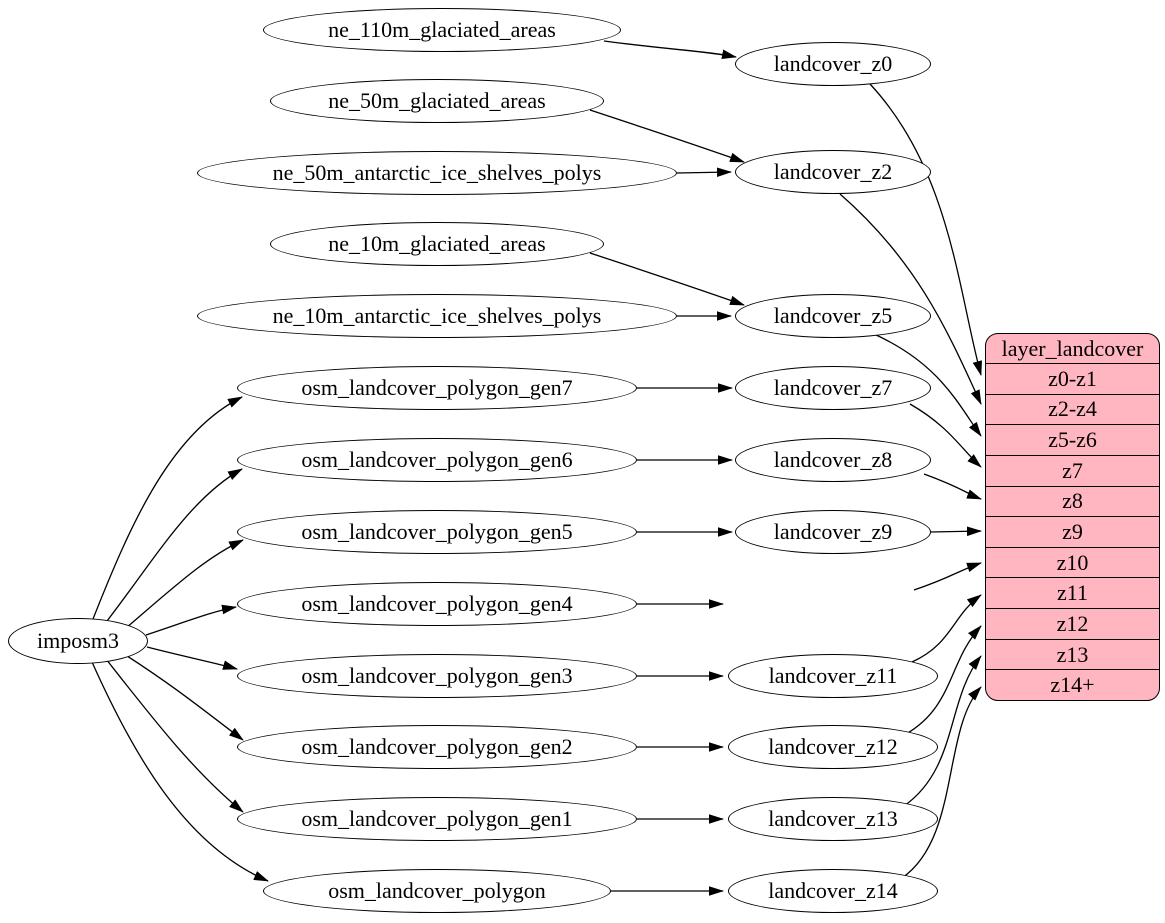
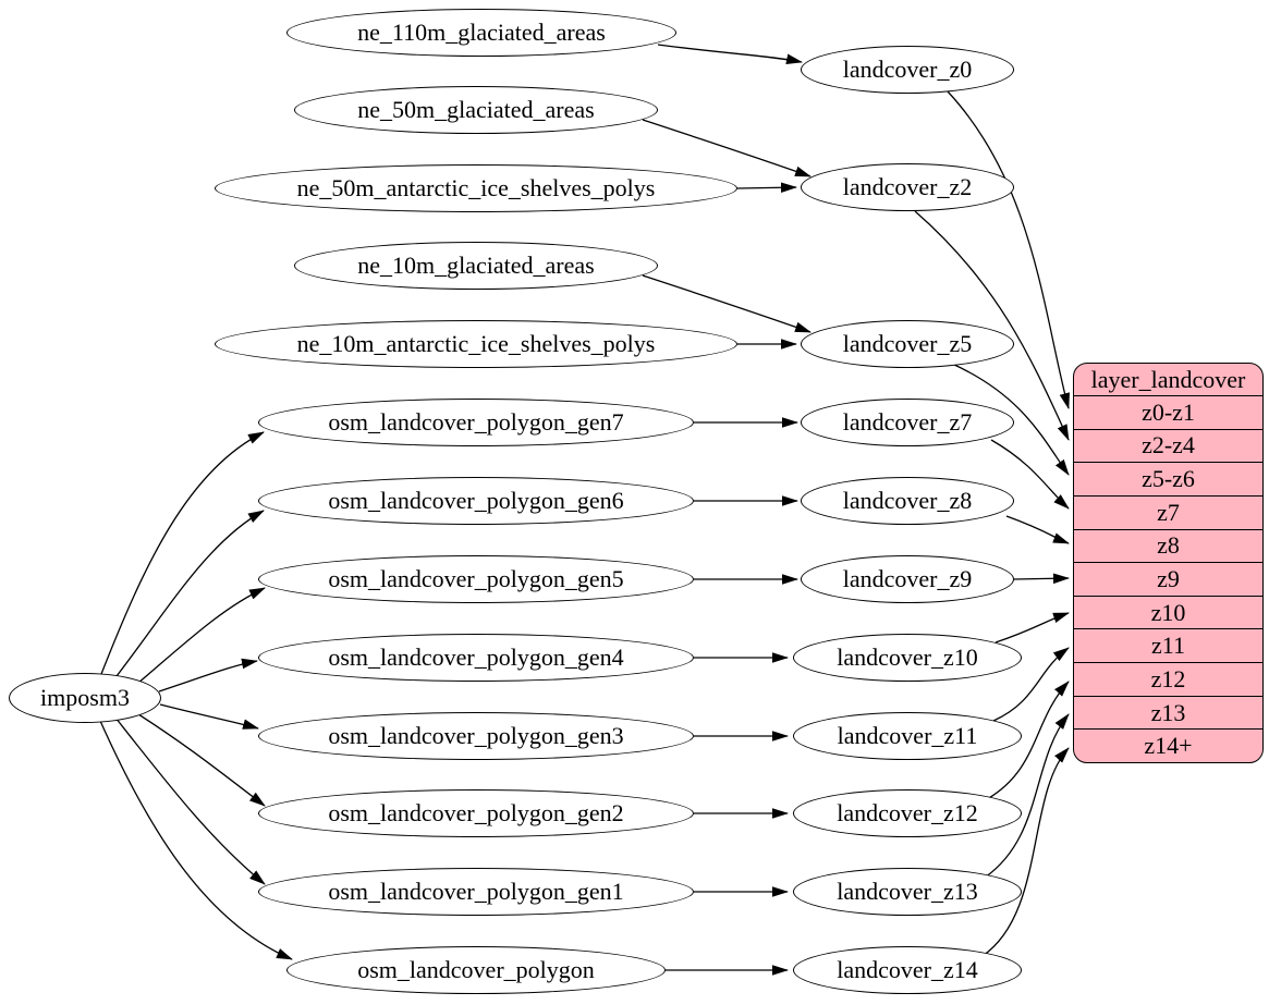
  imposm3
  ne_110m_glaciated_areas
  ne_50m_glaciated_areas
  ne_50m_antarctic_ice_shelves_polys
  ne_10m_glaciated_areas
  ne_10m_antarctic_ice_shelves_polys
  osm_landcover_polygon_gen7
  osm_landcover_polygon_gen6
  osm_landcover_polygon_gen5
  osm_landcover_polygon_gen4
  osm_landcover_polygon_gen3
  osm_landcover_polygon_gen2
  osm_landcover_polygon_gen1
  osm_landcover_polygon
  landcover_z0
  landcover_z2
  landcover_z5
  landcover_z7
  landcover_z8
  landcover_z9
+ landcover_z10
  landcover_z11
  landcover_z12
  landcover_z13
  landcover_z14
  layer_landcover
  z0-z1
  z2-z4
  z5-z6
  z7
  z8
  z9
  z10
  z11
  z12
  z13
  z14+
